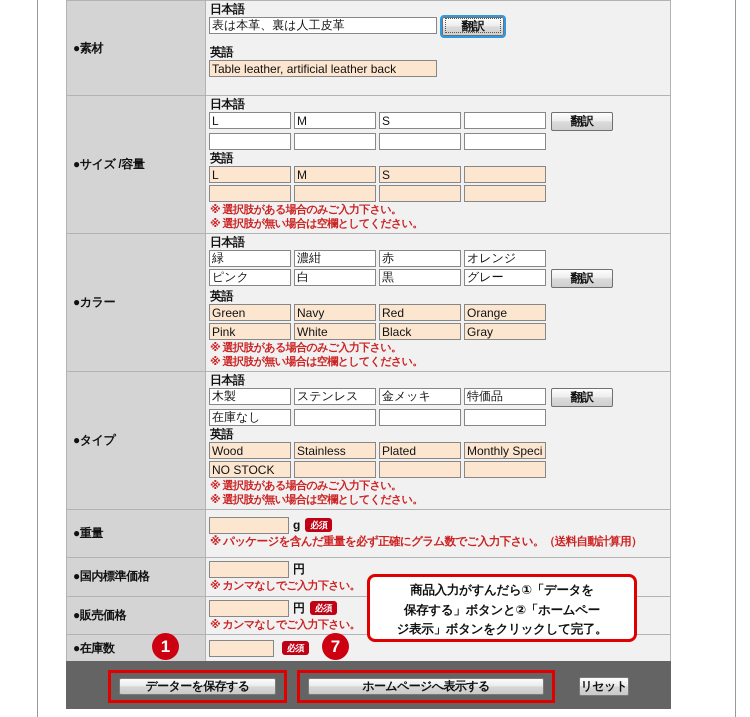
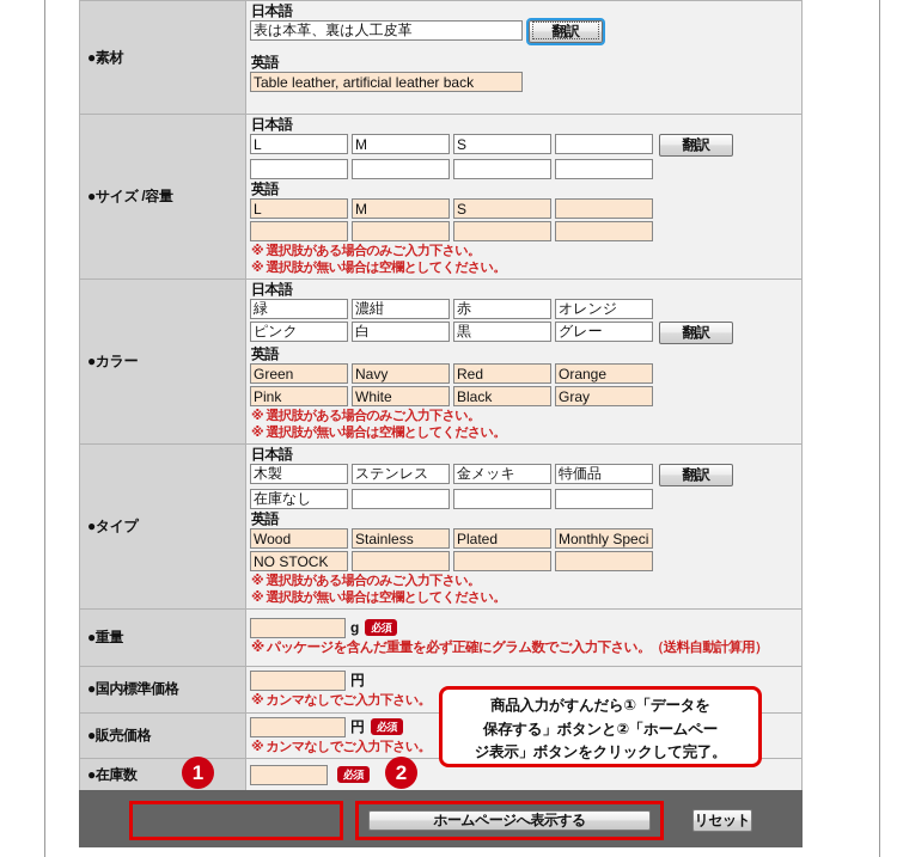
  ●素材	日本語 表は本革、裏は人工皮革 翻訳 英語 Table leather, artificial leather back
  ●サイズ /容量	日本語 L M S 翻訳 英語 L M S ※ 選択肢がある場合のみご入力下さい。 ※ 選択肢が無い場合は空欄としてください。
  ●カラー	日本語 緑 濃紺 赤 オレンジ ピンク 白 黒 グレー 翻訳 英語 Green Navy Red Orange Pink White Black Gray ※ 選択肢がある場合のみご入力下さい。 ※ 選択肢が無い場合は空欄としてください。
  ●タイプ	日本語 木製 ステンレス 金メッキ 特価品 翻訳 在庫なし 英語 Wood Stainless Plated Monthly Speci NO STOCK ※ 選択肢がある場合のみご入力下さい。 ※ 選択肢が無い場合は空欄としてください。
  ●重量	g 必須 ※ パッケージを含んだ重量を必ず正確にグラム数でご入力下さい。（送料自動計算用）
  ●国内標準価格	円 ※ カンマなしでご入力下さい。
  ●販売価格	円 必須 ※ カンマなしでご入力下さい。
  ●在庫数	必須
  商品入力がすんだら①「データを
  保存する」ボタンと②「ホームペー
  ジ表示」ボタンをクリックして完了。
- データーを保存する
  ホームページへ表示する
  リセット
  1
- 7
+ 2
